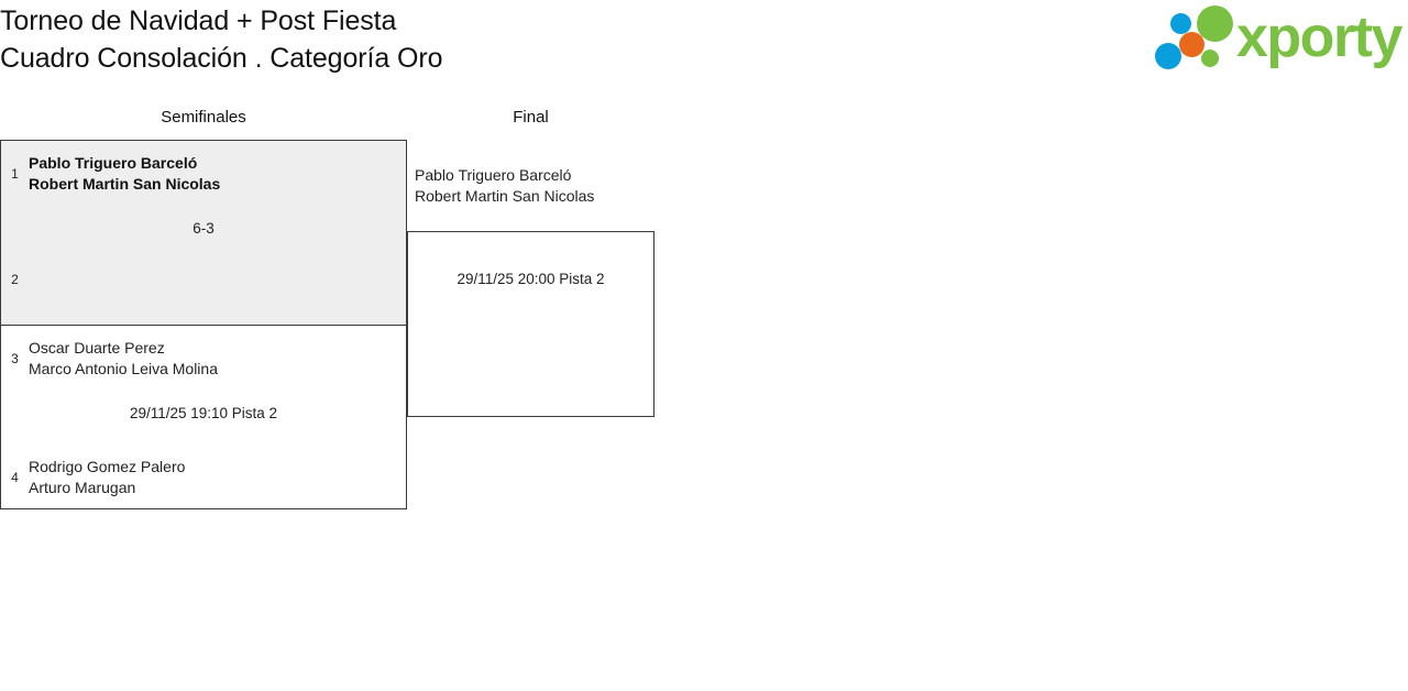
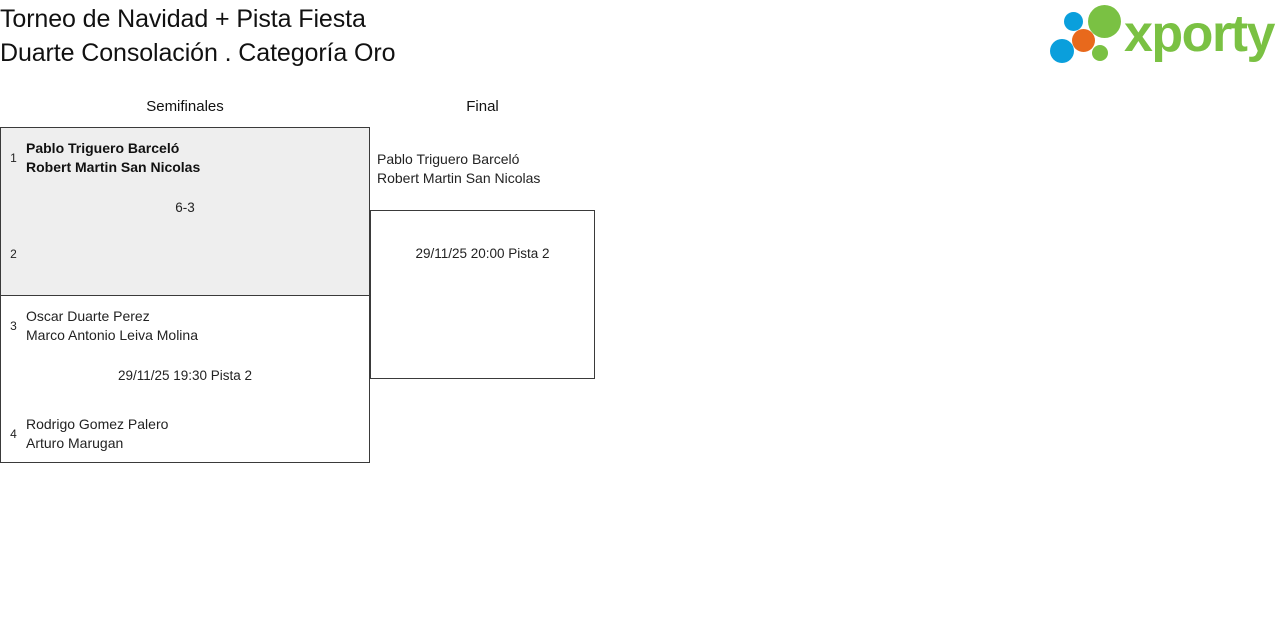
- Torneo de Navidad + Post Fiesta
+ Torneo de Navidad + Pista Fiesta
- Cuadro Consolación . Categoría Oro
+ Duarte Consolación . Categoría Oro
  xporty
  Semifinales
  Final
  1
  Pablo Triguero Barceló
  Robert Martin San Nicolas
  6-3
  2
  3
  Oscar Duarte Perez
  Marco Antonio Leiva Molina
- 29/11/25 19:10 Pista 2
+ 29/11/25 19:30 Pista 2
  4
  Rodrigo Gomez Palero
  Arturo Marugan
  Pablo Triguero Barceló
  Robert Martin San Nicolas
  29/11/25 20:00 Pista 2
